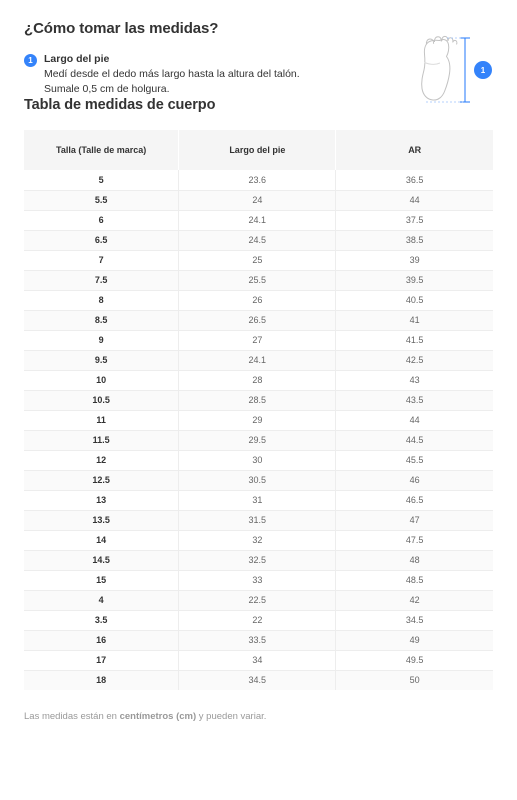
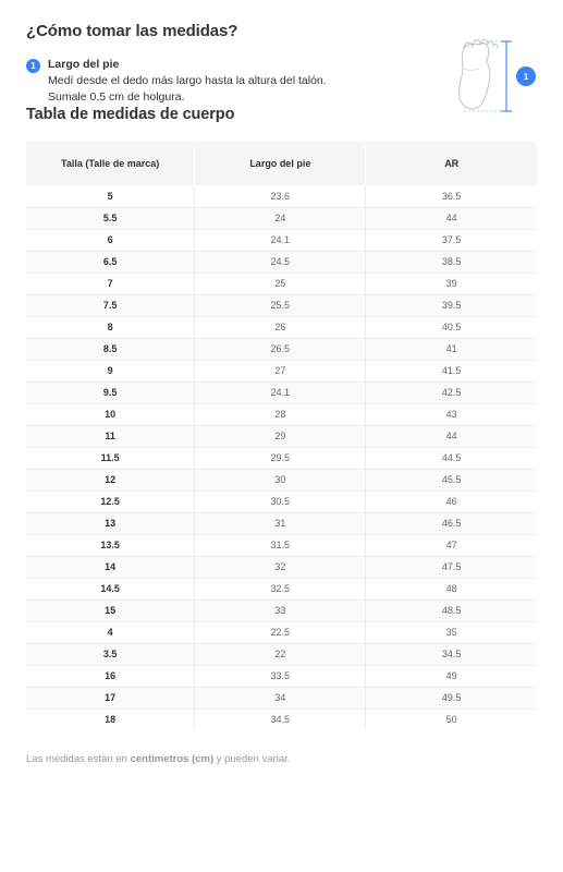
  ¿Cómo tomar las medidas?
  1
  Largo del pie
  Medí desde el dedo más largo hasta la altura del talón. Sumale 0,5 cm de holgura.
  1
  Tabla de medidas de cuerpo
  Talla (Talle de marca)	Largo del pie	AR
  5	23.6	36.5
  5.5	24	44
  6	24.1	37.5
  6.5	24.5	38.5
  7	25	39
  7.5	25.5	39.5
  8	26	40.5
  8.5	26.5	41
  9	27	41.5
  9.5	24.1	42.5
  10	28	43
- 10.5	28.5	43.5
  11	29	44
  11.5	29.5	44.5
  12	30	45.5
  12.5	30.5	46
  13	31	46.5
  13.5	31.5	47
  14	32	47.5
  14.5	32.5	48
  15	33	48.5
- 4	22.5	42
+ 4	22.5	35
  3.5	22	34.5
  16	33.5	49
  17	34	49.5
  18	34.5	50
  Las medidas están en centímetros (cm) y pueden variar.
